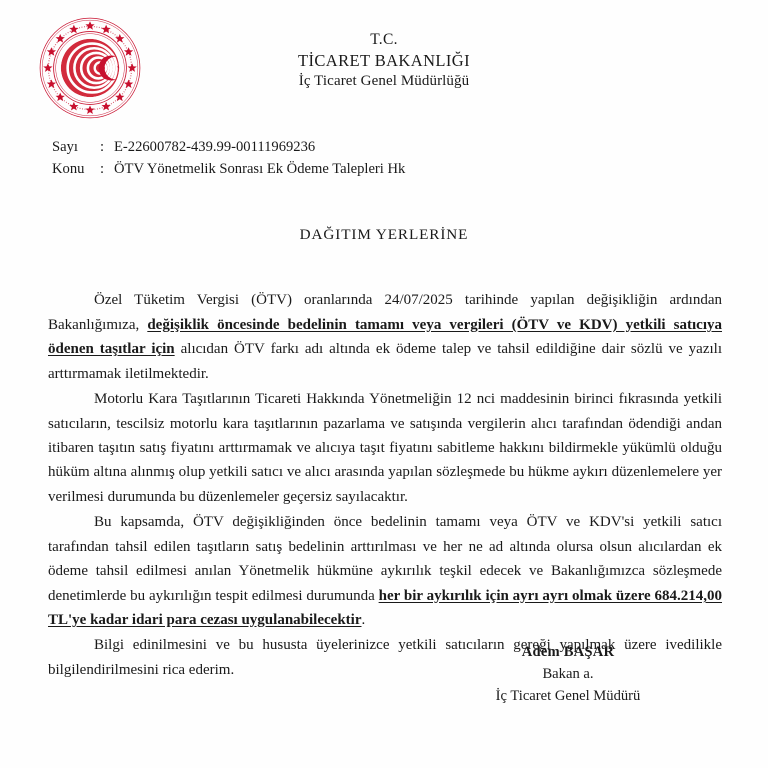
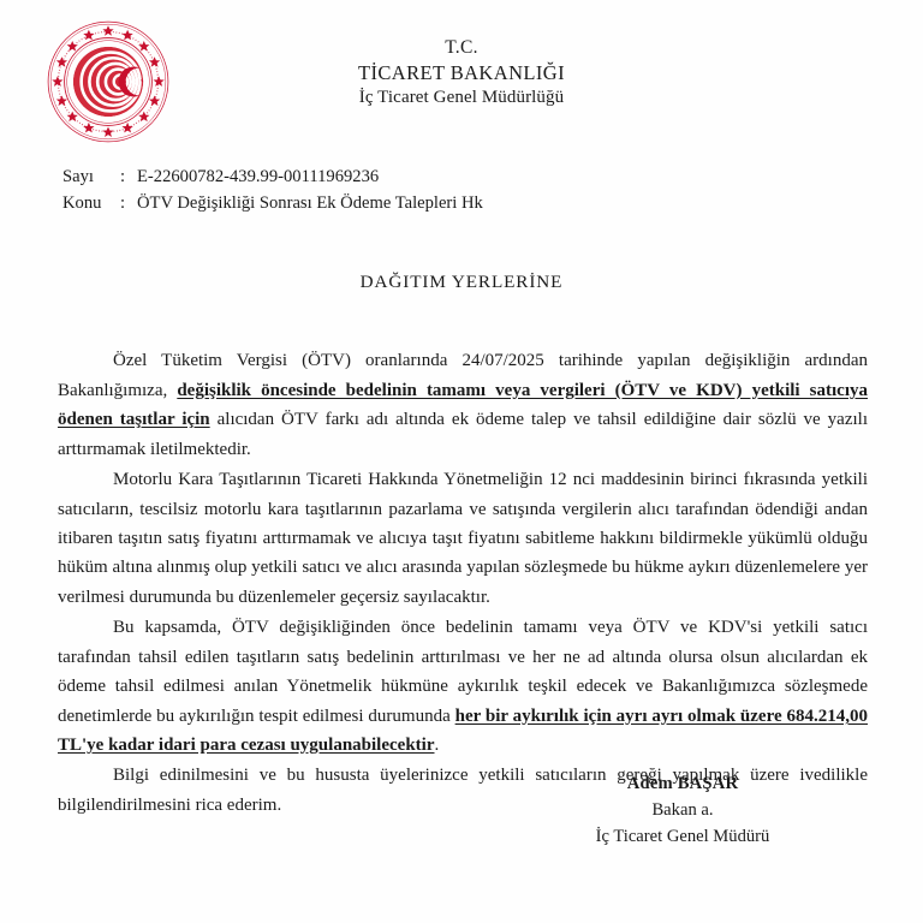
  T.C.
  TİCARET BAKANLIĞI
  İç Ticaret Genel Müdürlüğü
  Sayı
  :
  E-22600782-439.99-00111969236
  Konu
  :
- ÖTV Yönetmelik Sonrası Ek Ödeme Talepleri Hk
+ ÖTV Değişikliği Sonrası Ek Ödeme Talepleri Hk
  DAĞITIM YERLERİNE
  Özel Tüketim Vergisi (ÖTV) oranlarında 24/07/2025 tarihinde yapılan değişikliğin ardından Bakanlığımıza, değişiklik öncesinde bedelinin tamamı veya vergileri (ÖTV ve KDV) yetkili satıcıya ödenen taşıtlar için alıcıdan ÖTV farkı adı altında ek ödeme talep ve tahsil edildiğine dair sözlü ve yazılı arttırmamak iletilmektedir.
  Motorlu Kara Taşıtlarının Ticareti Hakkında Yönetmeliğin 12 nci maddesinin birinci fıkrasında yetkili satıcıların, tescilsiz motorlu kara taşıtlarının pazarlama ve satışında vergilerin alıcı tarafından ödendiği andan itibaren taşıtın satış fiyatını arttırmamak ve alıcıya taşıt fiyatını sabitleme hakkını bildirmekle yükümlü olduğu hüküm altına alınmış olup yetkili satıcı ve alıcı arasında yapılan sözleşmede bu hükme aykırı düzenlemelere yer verilmesi durumunda bu düzenlemeler geçersiz sayılacaktır.
  Bu kapsamda, ÖTV değişikliğinden önce bedelinin tamamı veya ÖTV ve KDV'si yetkili satıcı tarafından tahsil edilen taşıtların satış bedelinin arttırılması ve her ne ad altında olursa olsun alıcılardan ek ödeme tahsil edilmesi anılan Yönetmelik hükmüne aykırılık teşkil edecek ve Bakanlığımızca sözleşmede denetimlerde bu aykırılığın tespit edilmesi durumunda her bir aykırılık için ayrı ayrı olmak üzere 684.214,00 TL'ye kadar idari para cezası uygulanabilecektir.
  Bilgi edinilmesini ve bu hususta üyelerinizce yetkili satıcıların gereği yapılmak üzere ivedilikle bilgilendirilmesini rica ederim.
  Adem BAŞAR
  Bakan a.
  İç Ticaret Genel Müdürü
